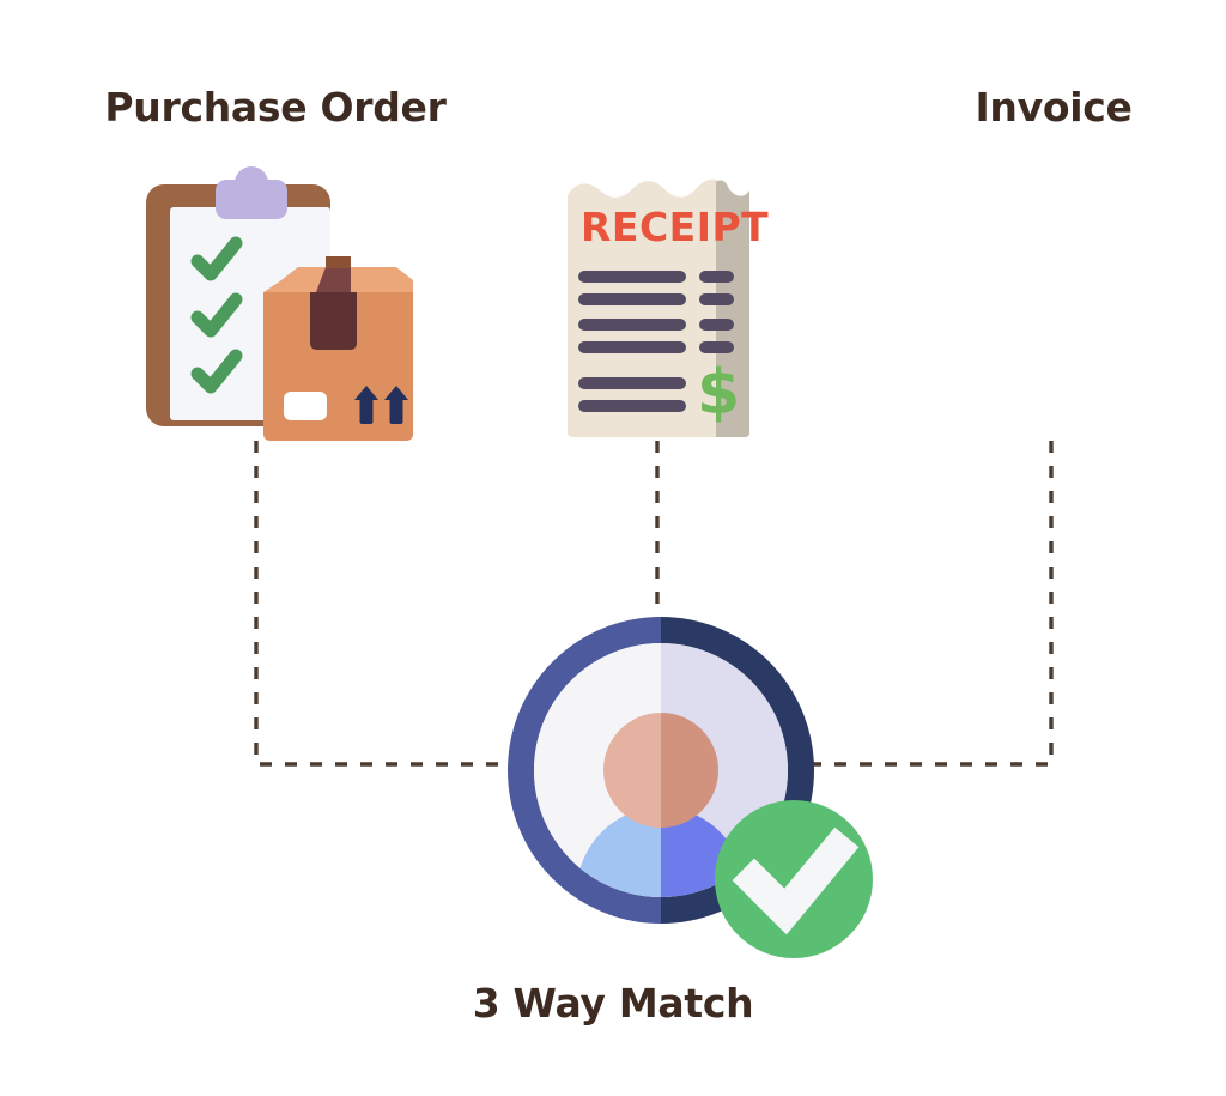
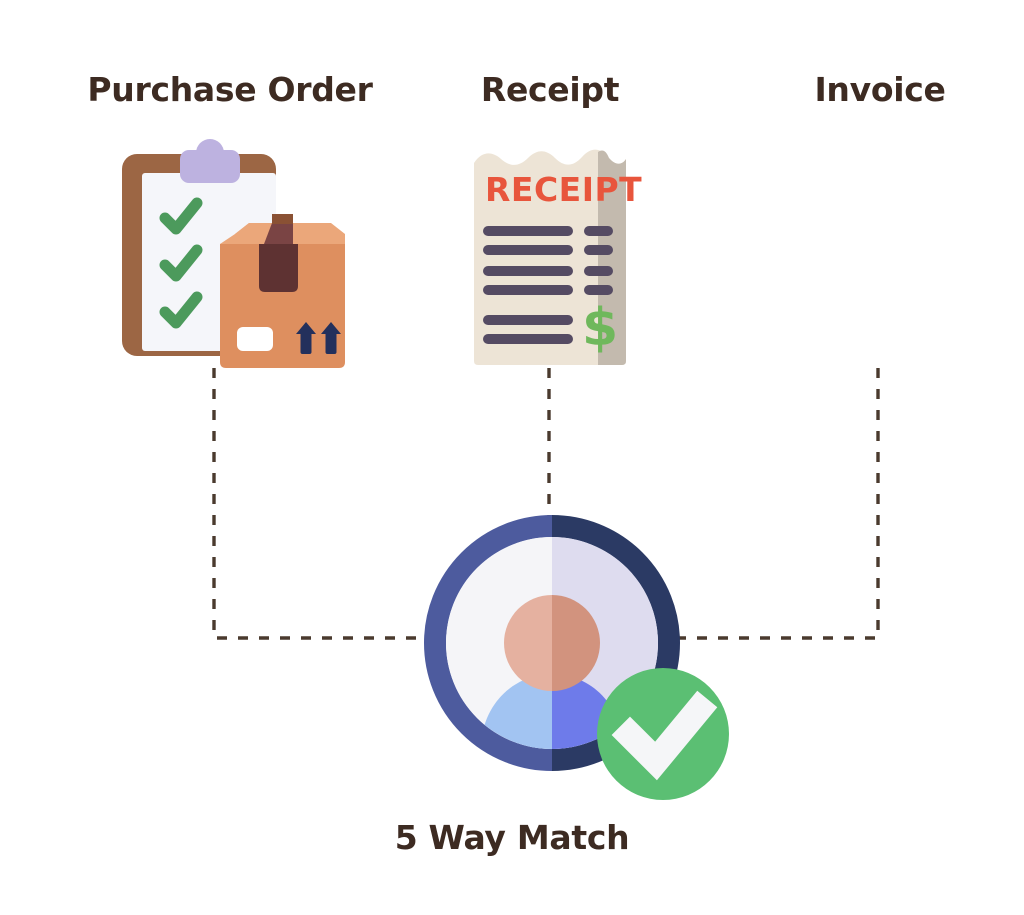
  Purchase Order
+ Receipt
  Invoice
- 3 Way Match
+ 5 Way Match
  RECEIPT
  $
